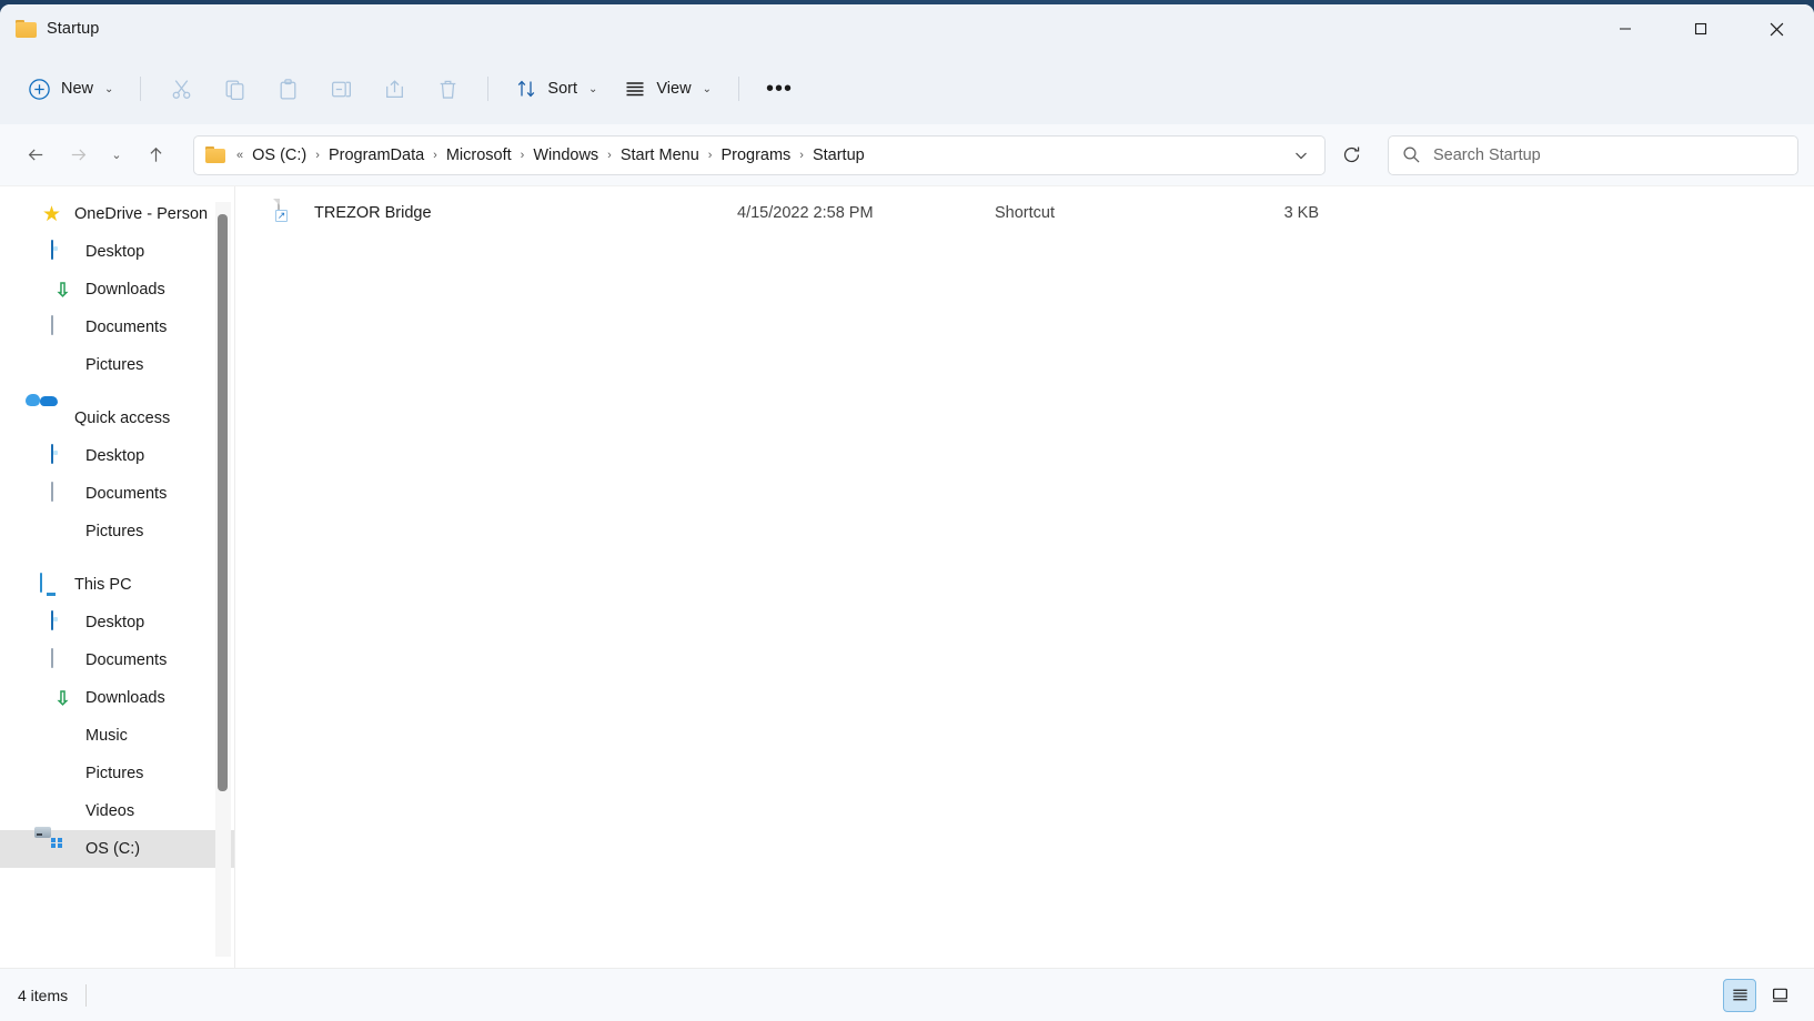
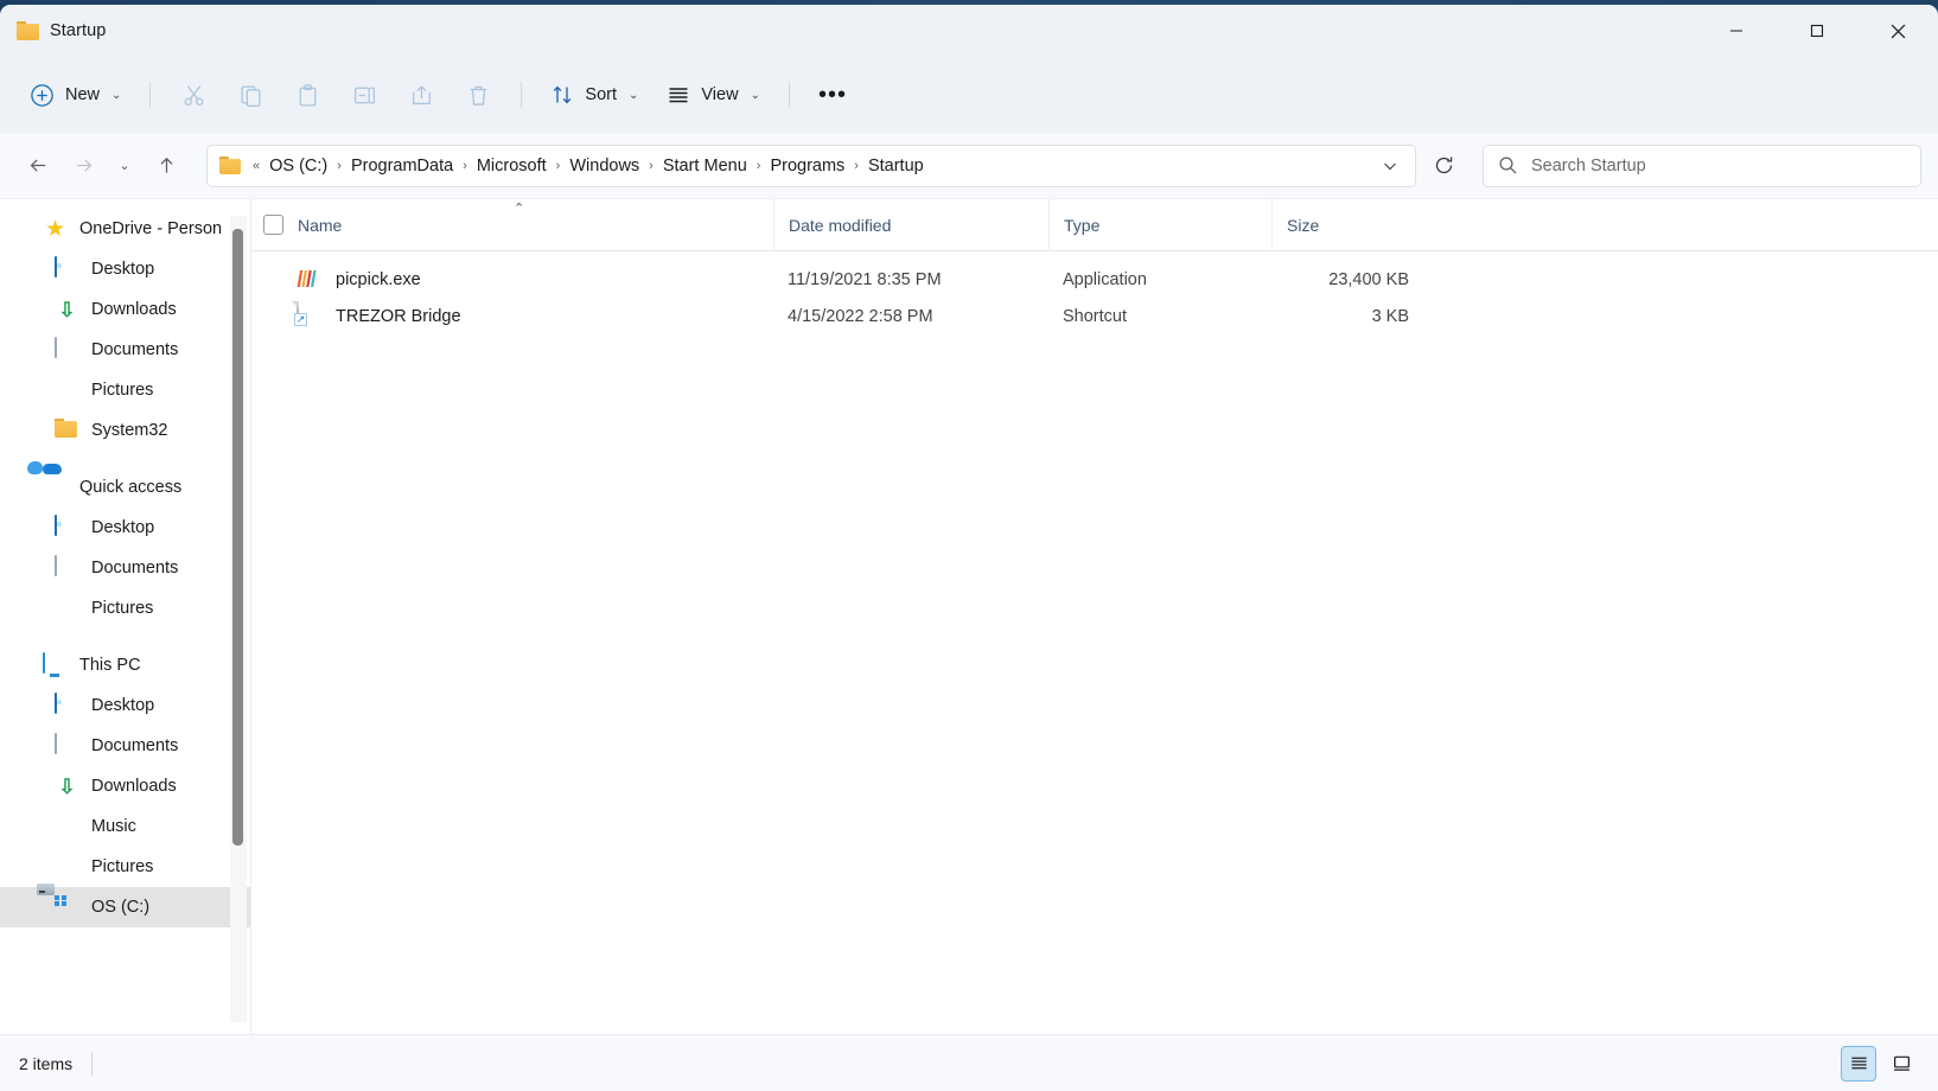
  Startup
  New
  ⌄
  Sort
  ⌄
  View
  ⌄
  •••
  ⌄
  «
  OS (C:)
  ›
  ProgramData
  ›
  Microsoft
  ›
  Windows
  ›
  Start Menu
  ›
  Programs
  ›
  Startup
  Search Startup
  ★
  OneDrive - Person
  Desktop
  ⇩
  Downloads
  Documents
  Pictures
+ System32
  Quick access
  Desktop
  Documents
  Pictures
  This PC
  Desktop
  Documents
  ⇩
  Downloads
  Music
  Pictures
- Videos
  OS (C:)
+ Name
+ Date modified
+ Type
+ Size
+ ⌃
+ picpick.exe
+ 11/19/2021 8:35 PM
+ Application
+ 23,400 KB
  ↗
  TREZOR Bridge
  4/15/2022 2:58 PM
  Shortcut
  3 KB
- 4 items
+ 2 items
